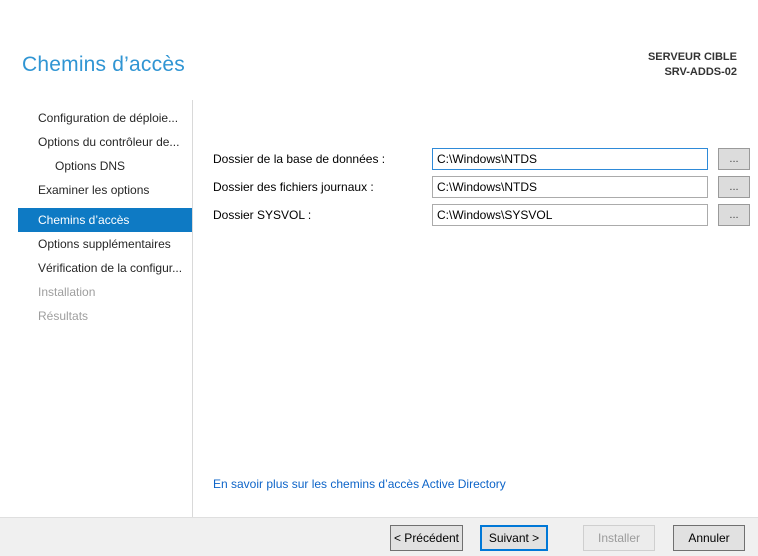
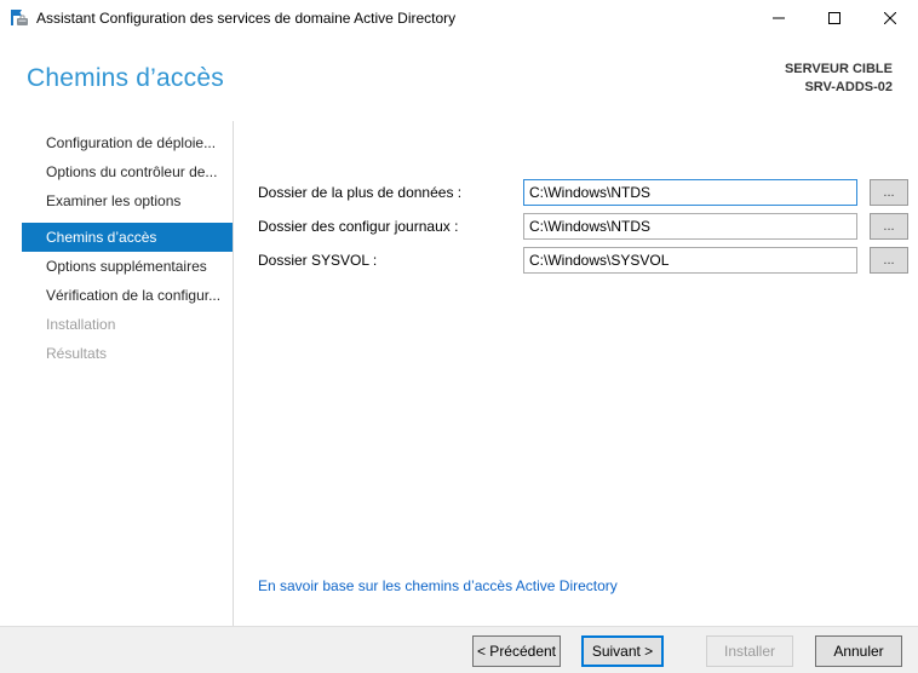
+ Assistant Configuration des services de domaine Active Directory
  Chemins d’accès
  SERVEUR CIBLE
  SRV-ADDS-02
  Configuration de déploie...
  Options du contrôleur de...
- Options DNS
  Examiner les options
  Chemins d’accès
  Options supplémentaires
  Vérification de la configur...
  Installation
  Résultats
- Dossier de la base de données :
+ Dossier de la plus de données :
  C:\Windows\NTDS
  ...
- Dossier des fichiers journaux :
+ Dossier des configur journaux :
  C:\Windows\NTDS
  ...
  Dossier SYSVOL :
  C:\Windows\SYSVOL
  ...
- En savoir plus sur les chemins d’accès Active Directory
+ En savoir base sur les chemins d’accès Active Directory
  < Précédent
  Suivant >
  Installer
  Annuler
